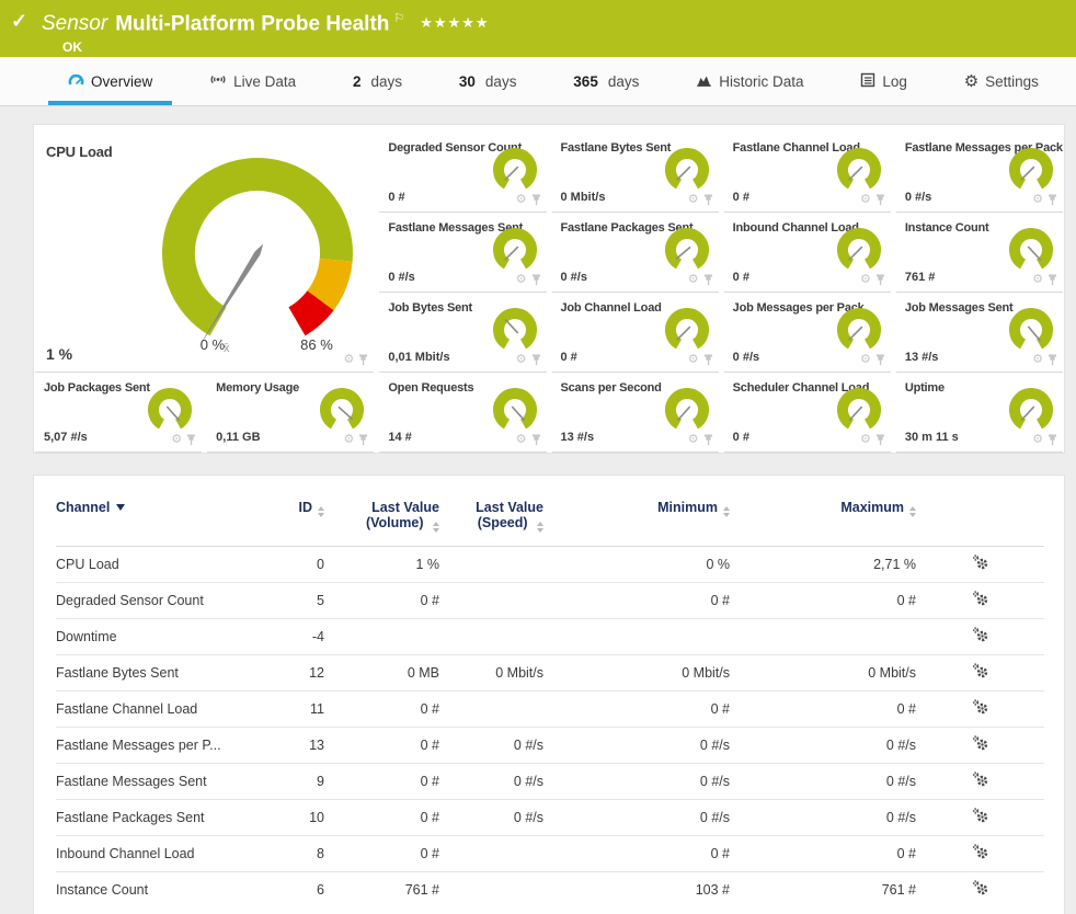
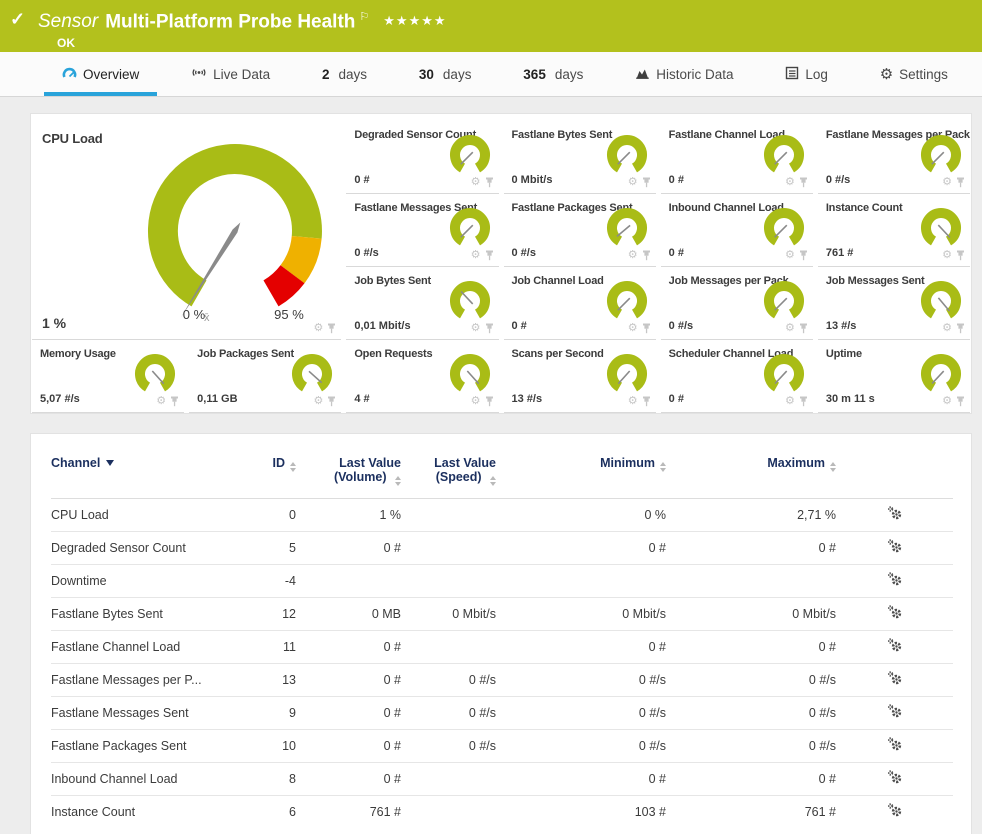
  ✓
  Sensor Multi-Platform Probe Health ⚐ ★★★★★
  OK
  Overview
  Live Data
  2
  days
  30
  days
  365
  days
  Historic Data
  Log
  ⚙
  Settings
  CPU Load
  x̄
  0 %
- 86 %
+ 95 %
  1 %
  ⚙
  Degraded Sensor Count
  0 #
  ⚙
  Fastlane Bytes Sent
  0 Mbit/s
  ⚙
  Fastlane Channel Load
  0 #
  ⚙
  Fastlane Messages per Pack
  0 #/s
  ⚙
  Fastlane Messages Sent
  0 #/s
  ⚙
  Fastlane Packages Sent
  0 #/s
  ⚙
  Inbound Channel Load
  0 #
  ⚙
  Instance Count
  761 #
  ⚙
  Job Bytes Sent
  0,01 Mbit/s
  ⚙
  Job Channel Load
  0 #
  ⚙
  Job Messages per Pack
  0 #/s
  ⚙
  Job Messages Sent
  13 #/s
  ⚙
- Job Packages Sent
+ Memory Usage
  5,07 #/s
  ⚙
- Memory Usage
+ Job Packages Sent
  0,11 GB
  ⚙
  Open Requests
- 14 #
+ 4 #
  ⚙
  Scans per Second
  13 #/s
  ⚙
  Scheduler Channel Load
  0 #
  ⚙
  Uptime
  30 m 11 s
  ⚙
  Channel	ID	Last Value(Volume)	Last Value(Speed)	Minimum	Maximum
  CPU Load	0	1 %		0 %	2,71 %
  Degraded Sensor Count	5	0 #		0 #	0 #
  Downtime	-4
  Fastlane Bytes Sent	12	0 MB	0 Mbit/s	0 Mbit/s	0 Mbit/s
  Fastlane Channel Load	11	0 #		0 #	0 #
  Fastlane Messages per P...	13	0 #	0 #/s	0 #/s	0 #/s
  Fastlane Messages Sent	9	0 #	0 #/s	0 #/s	0 #/s
  Fastlane Packages Sent	10	0 #	0 #/s	0 #/s	0 #/s
  Inbound Channel Load	8	0 #		0 #	0 #
  Instance Count	6	761 #		103 #	761 #
